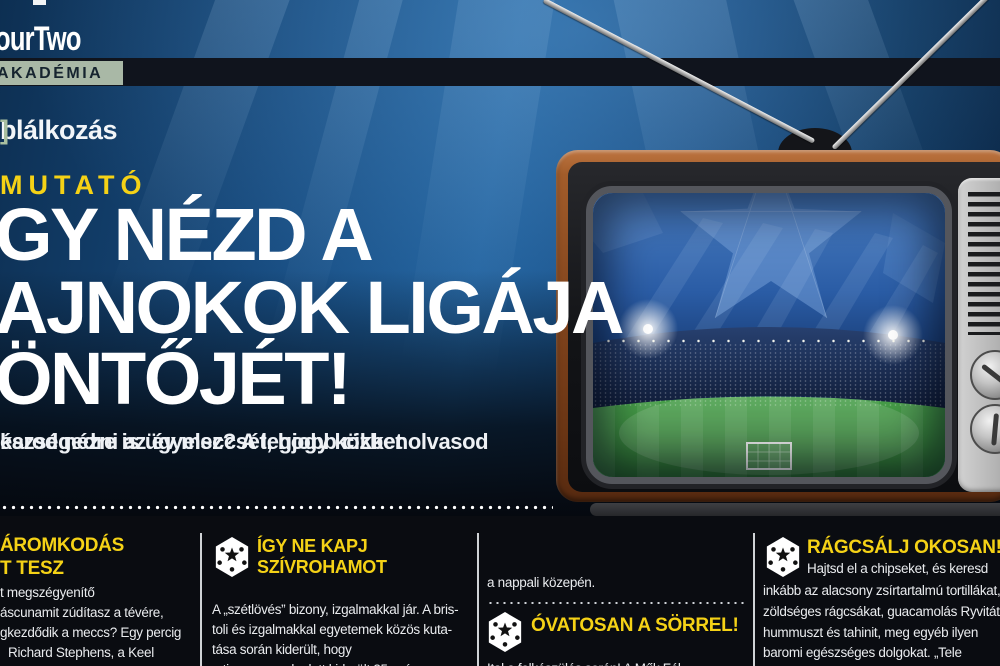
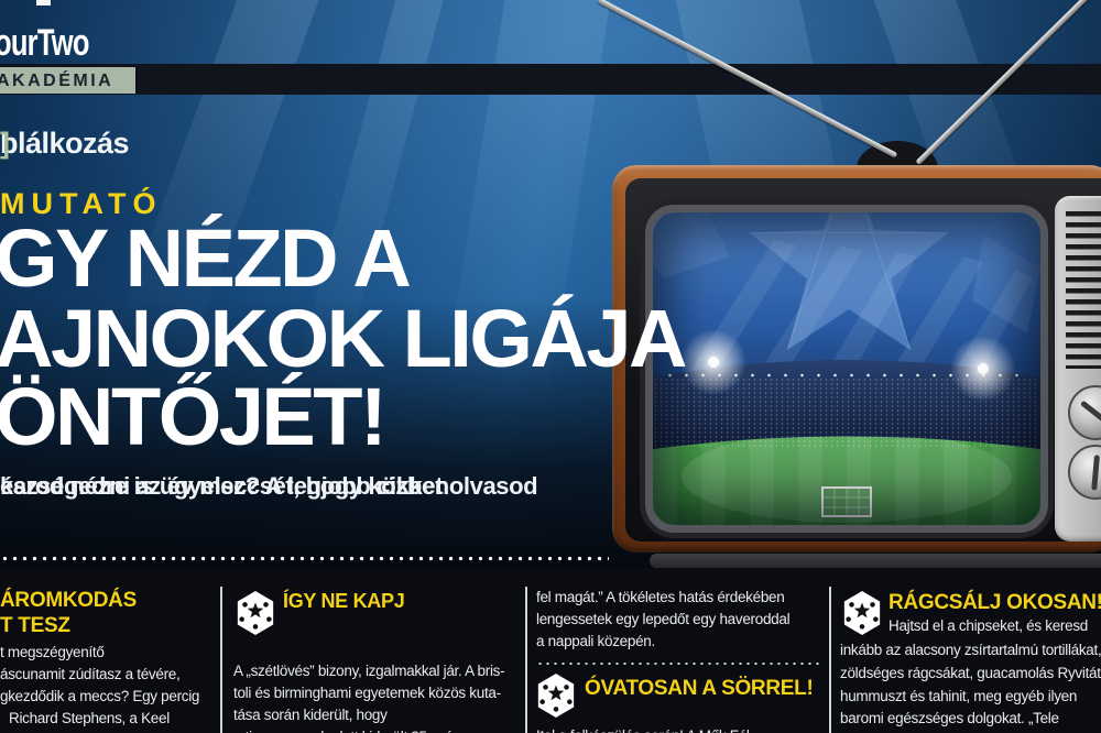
  ourTwo
  AKADÉMIA
  blálkozás
  ]
  MUTATÓ
  GY NÉZD A
  AJNOKOK LIGÁJA
  ÖNTŐJÉT!
  karod nézni az év meccsét, hogy közben
  észségedre is ügyelsz? A legjobb cikket olvasod
  ÁROMKODÁS
  T TESZ
  t megszégyenítő
  áscunamit zúdítasz a tévére,
  gkezdődik a meccs? Egy percig
  Richard Stephens, a Keel
  ÍGY NE KAPJ
- SZÍVROHAMOT
  A „szétlövés” bizony, izgalmakkal jár. A bris-
- toli és izgalmakkal egyetemek közös kuta-
+ toli és birminghami egyetemek közös kuta-
  tása során kiderült, hogy
+ fel magát.” A tökéletes hatás érdekében
+ lengessetek egy lepedőt egy haveroddal
  a nappali közepén.
  ÓVATOSAN A SÖRREL!
  RÁGCSÁLJ OKOSAN!
  Hajtsd el a chipseket, és keresd
  inkább az alacsony zsírtartalmú tortillákat,
  zöldséges rágcsákat, guacamolás Ryvitát
  hummuszt és tahinit, meg egyéb ilyen
  baromi egészséges dolgokat. „Tele
